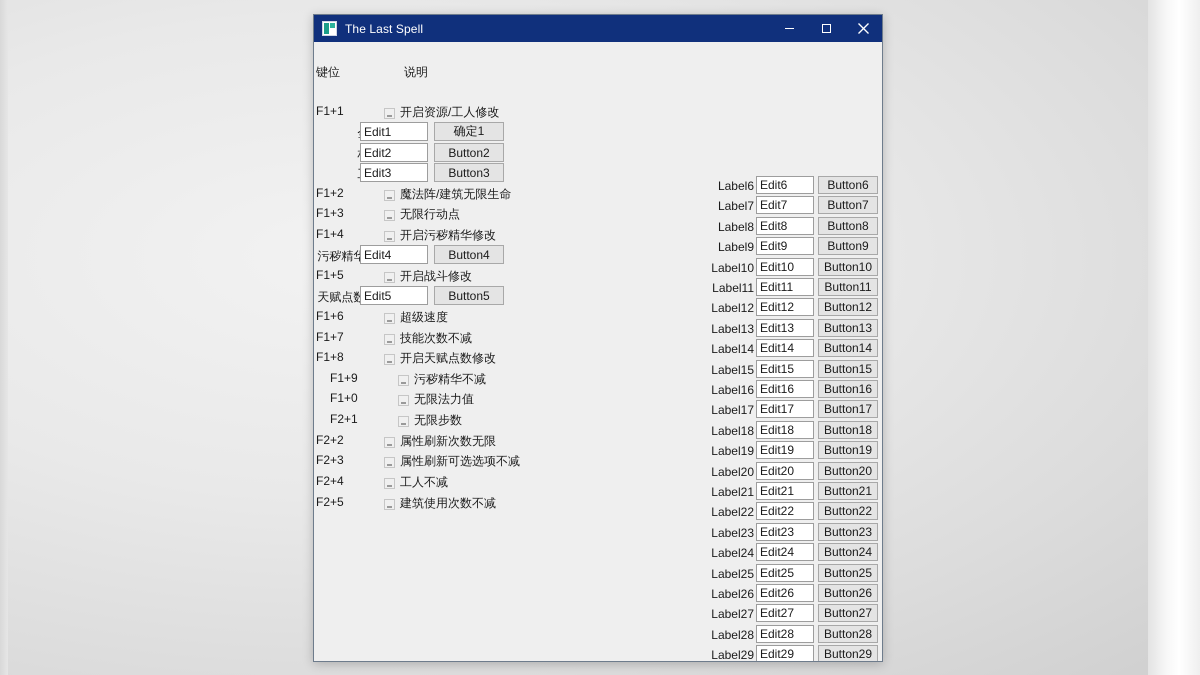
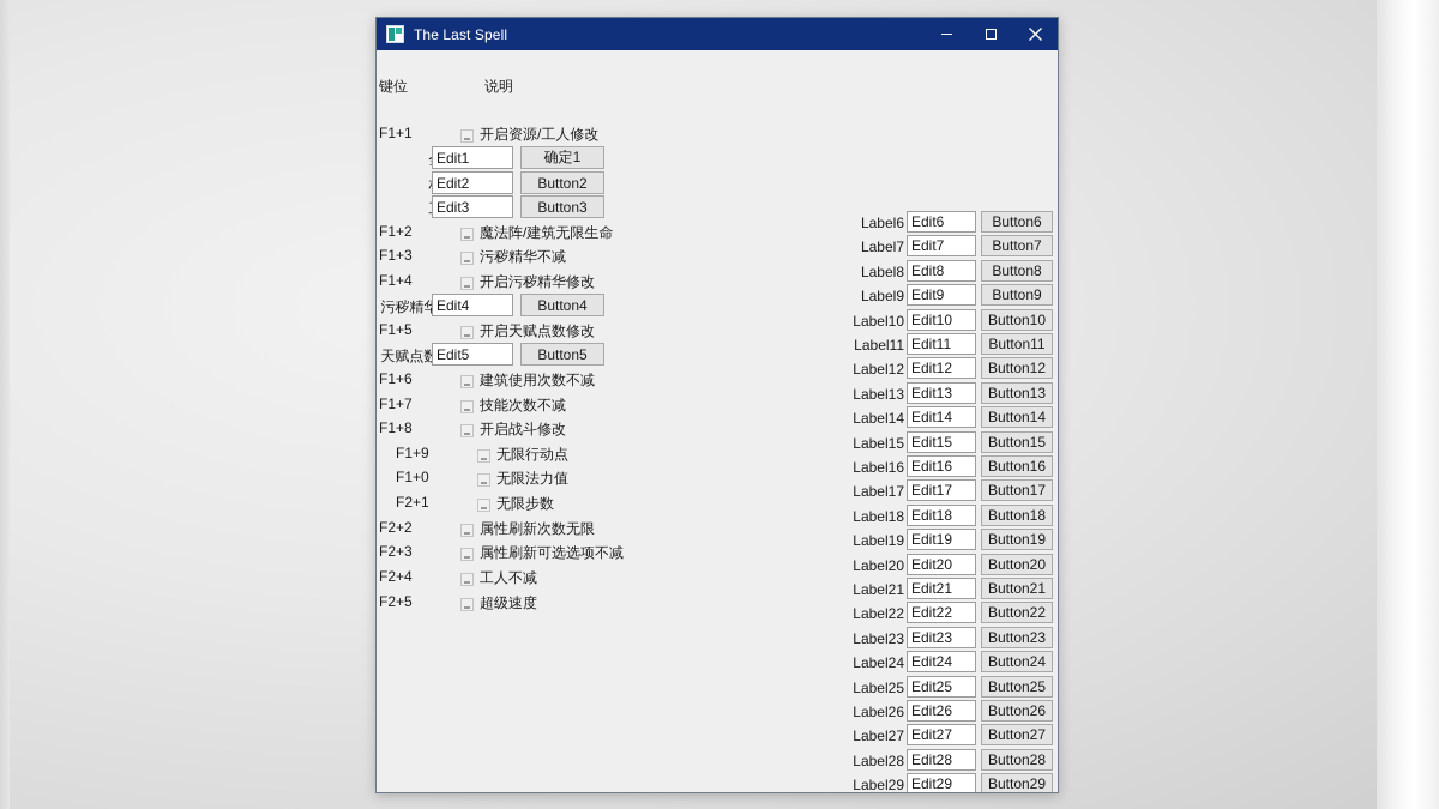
  The Last Spell
  键位
  说明
  F1+1
  开启资源/工人修改
  F1+2
  魔法阵/建筑无限生命
  F1+3
- 无限行动点
+ 污秽精华不减
  F1+4
  开启污秽精华修改
  F1+5
- 开启战斗修改
+ 开启天赋点数修改
  F1+6
- 超级速度
+ 建筑使用次数不减
  F1+7
  技能次数不减
  F1+8
- 开启天赋点数修改
+ 开启战斗修改
  F1+9
- 污秽精华不减
+ 无限行动点
  F1+0
  无限法力值
  F2+1
  无限步数
  F2+2
  属性刷新次数无限
  F2+3
  属性刷新可选选项不减
  F2+4
  工人不减
  F2+5
- 建筑使用次数不减
+ 超级速度
  Edit1
  确定1
  Edit2
  Button2
  Edit3
  Button3
  Edit4
  Button4
  Edit5
  Button5
  Label6
  Edit6
  Button6
  Label7
  Edit7
  Button7
  Label8
  Edit8
  Button8
  Label9
  Edit9
  Button9
  Label10
  Edit10
  Button10
  Label11
  Edit11
  Button11
  Label12
  Edit12
  Button12
  Label13
  Edit13
  Button13
  Label14
  Edit14
  Button14
  Label15
  Edit15
  Button15
  Label16
  Edit16
  Button16
  Label17
  Edit17
  Button17
  Label18
  Edit18
  Button18
  Label19
  Edit19
  Button19
  Label20
  Edit20
  Button20
  Label21
  Edit21
  Button21
  Label22
  Edit22
  Button22
  Label23
  Edit23
  Button23
  Label24
  Edit24
  Button24
  Label25
  Edit25
  Button25
  Label26
  Edit26
  Button26
  Label27
  Edit27
  Button27
  Label28
  Edit28
  Button28
  Label29
  Edit29
  Button29
